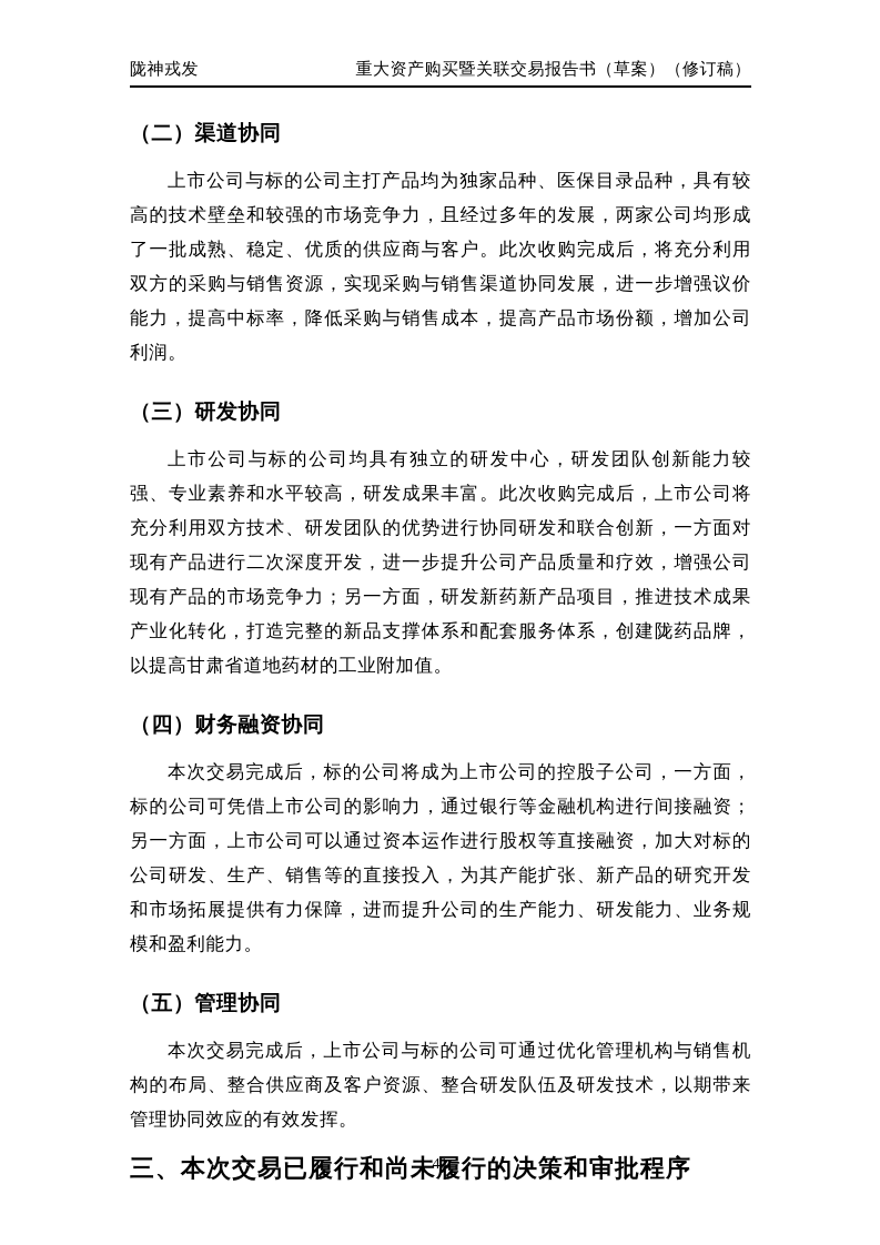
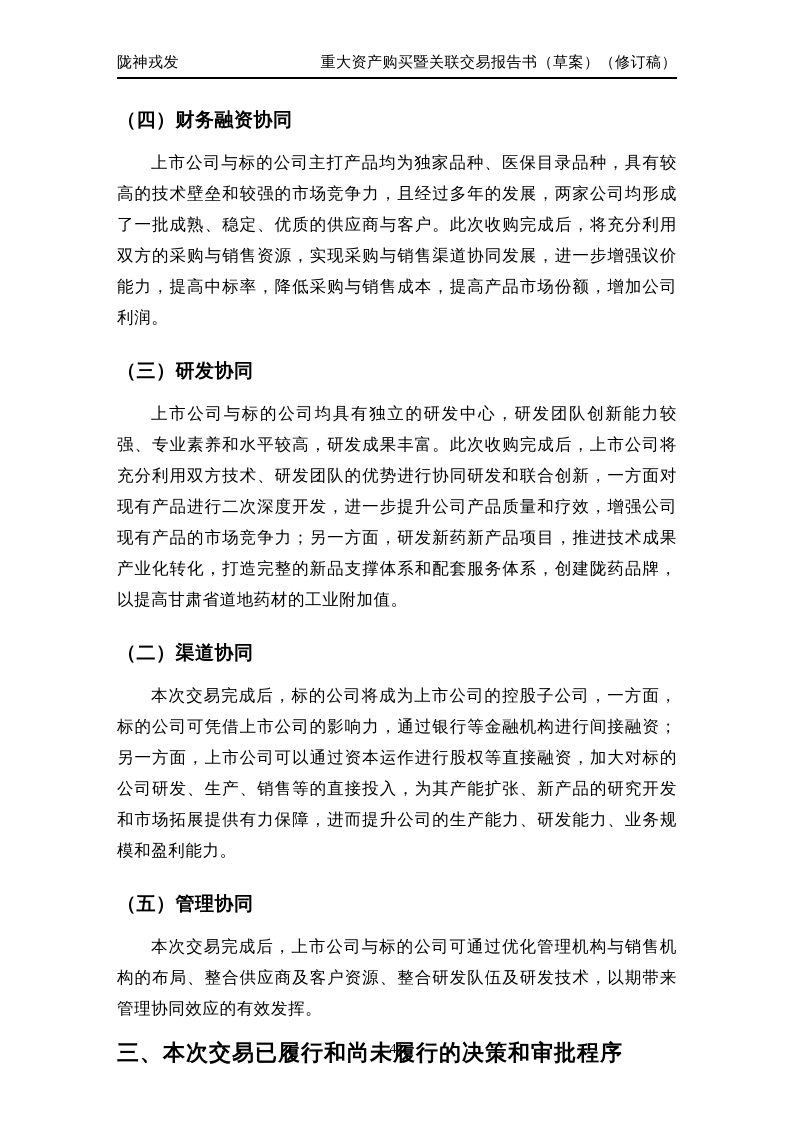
  陇神戎发
  重大资产购买暨关联交易报告书（草案）（修订稿）
- （二）渠道协同
+ （四）财务融资协同
  上市公司与标的公司主打产品均为独家品种、医保目录品种，具有较高的技术壁垒和较强的市场竞争力，且经过多年的发展，两家公司均形成了一批成熟、稳定、优质的供应商与客户。此次收购完成后，将充分利用双方的采购与销售资源，实现采购与销售渠道协同发展，进一步增强议价能力，提高中标率，降低采购与销售成本，提高产品市场份额，增加公司利润。
  （三）研发协同
  上市公司与标的公司均具有独立的研发中心，研发团队创新能力较强、专业素养和水平较高，研发成果丰富。此次收购完成后，上市公司将充分利用双方技术、研发团队的优势进行协同研发和联合创新，一方面对现有产品进行二次深度开发，进一步提升公司产品质量和疗效，增强公司现有产品的市场竞争力；另一方面，研发新药新产品项目，推进技术成果产业化转化，打造完整的新品支撑体系和配套服务体系，创建陇药品牌，以提高甘肃省道地药材的工业附加值。
- （四）财务融资协同
+ （二）渠道协同
  本次交易完成后，标的公司将成为上市公司的控股子公司，一方面，标的公司可凭借上市公司的影响力，通过银行等金融机构进行间接融资；另一方面，上市公司可以通过资本运作进行股权等直接融资，加大对标的公司研发、生产、销售等的直接投入，为其产能扩张、新产品的研究开发和市场拓展提供有力保障，进而提升公司的生产能力、研发能力、业务规模和盈利能力。
  （五）管理协同
  本次交易完成后，上市公司与标的公司可通过优化管理机构与销售机构的布局、整合供应商及客户资源、整合研发队伍及研发技术，以期带来管理协同效应的有效发挥。
  三、本次交易已履行和尚未履行的决策和审批程序
  41
